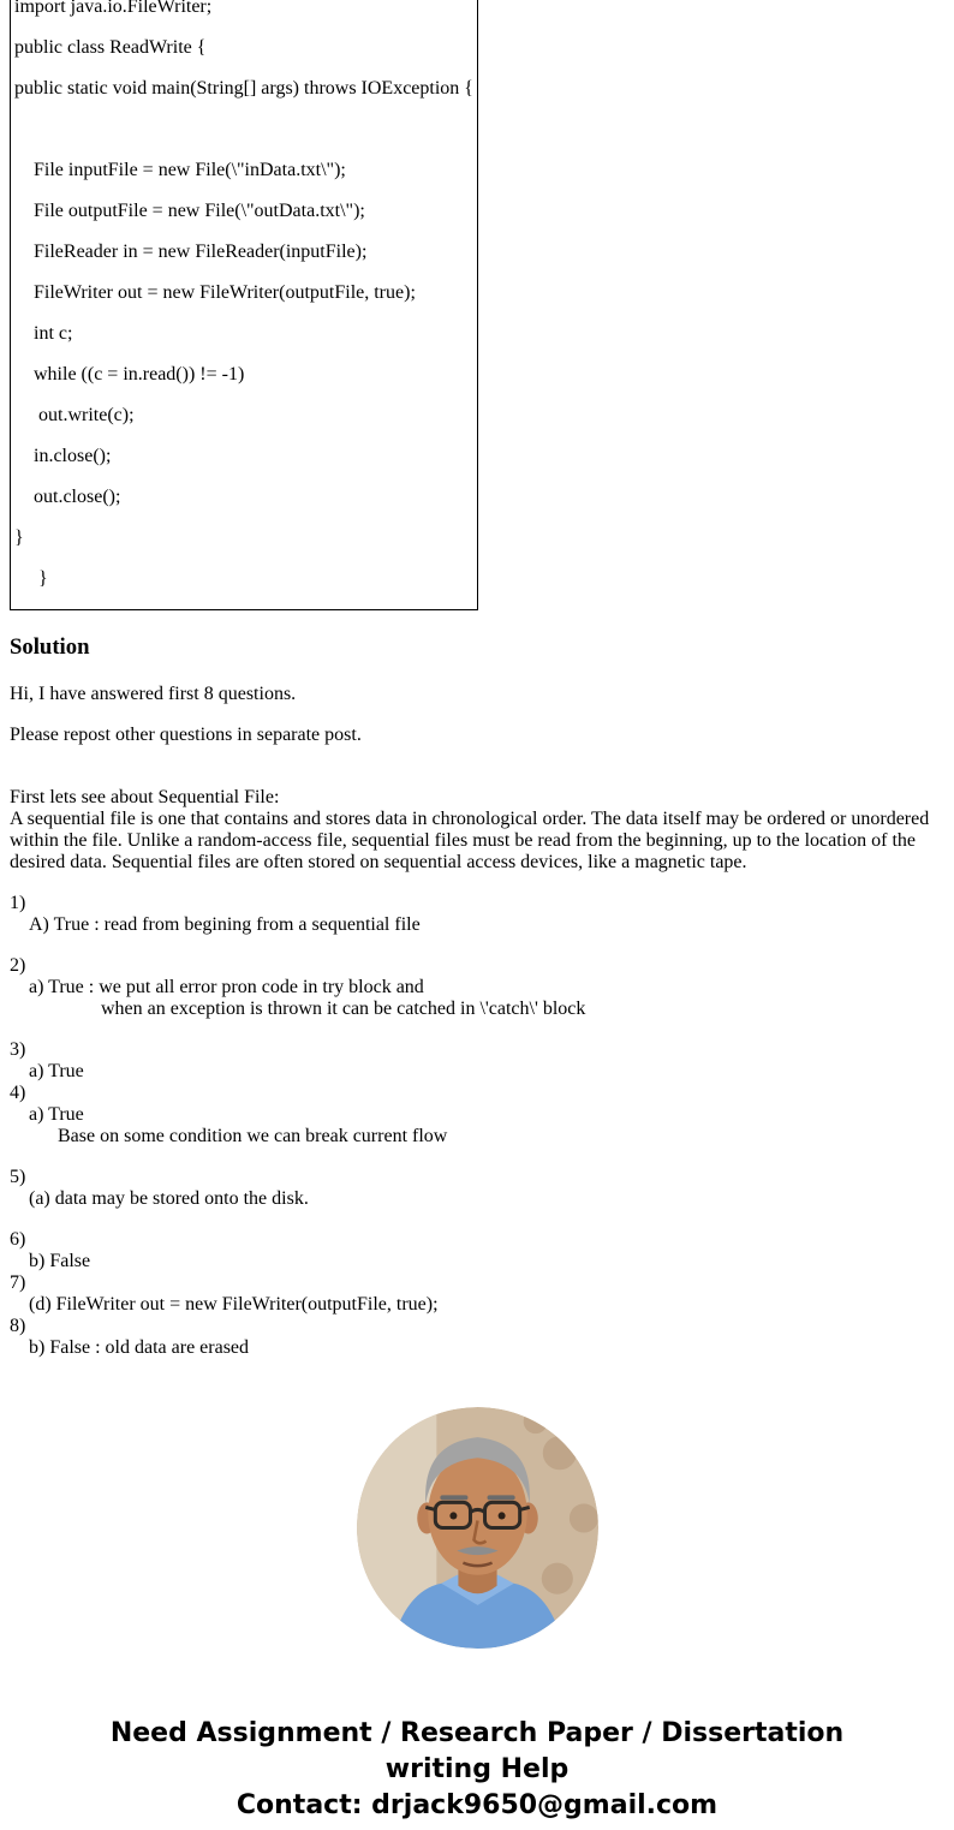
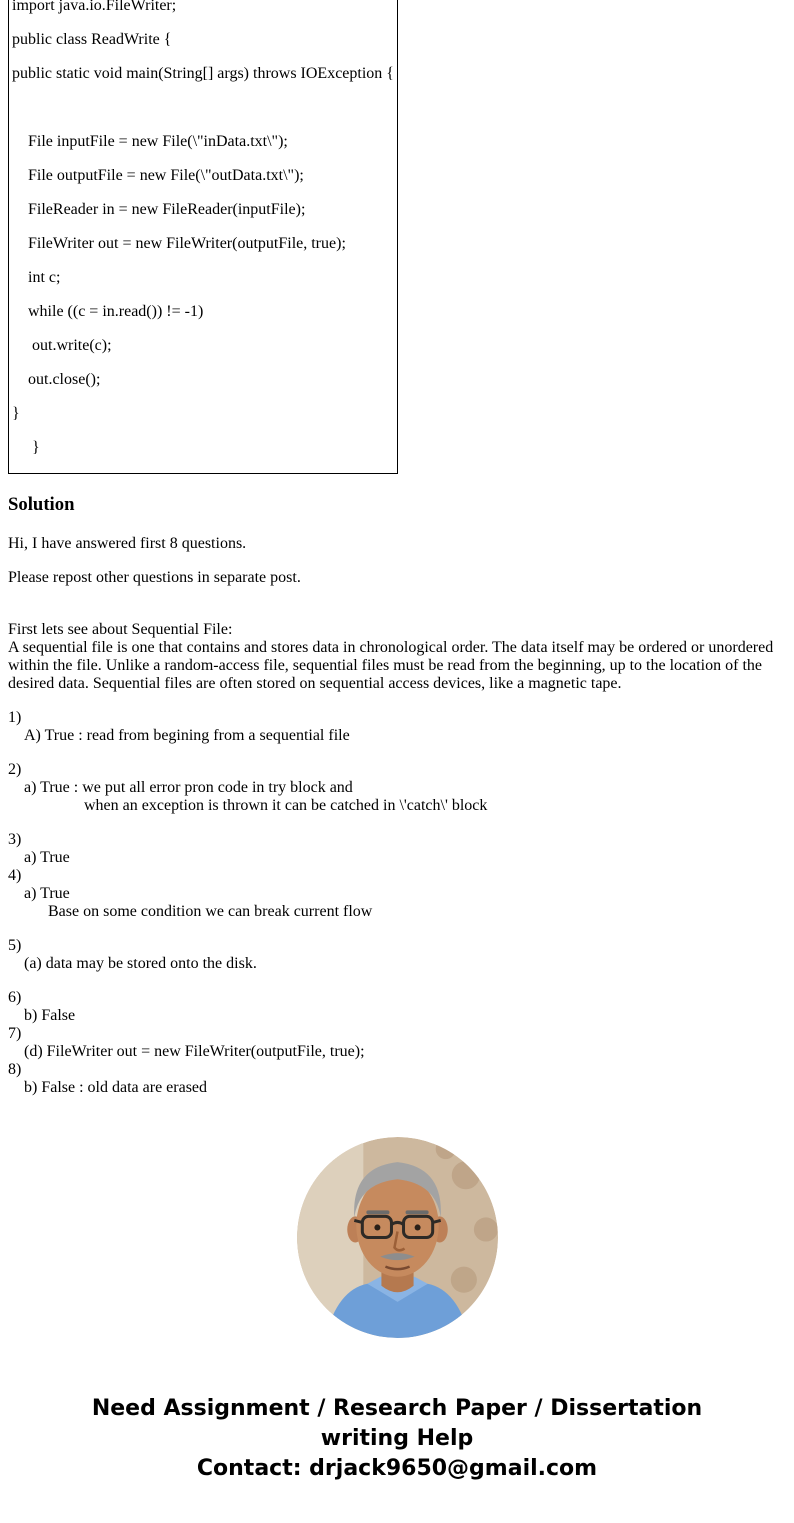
  import java.io.FileWriter;
  public class ReadWrite {
  public static void main(String[] args) throws IOException {
  File inputFile = new File(\"inData.txt\");
  File outputFile = new File(\"outData.txt\");
  FileReader in = new FileReader(inputFile);
  FileWriter out = new FileWriter(outputFile, true);
  int c;
  while ((c = in.read()) != -1)
  out.write(c);
- in.close();
  out.close();
  }
  }
  Solution
  Hi, I have answered first 8 questions.
  Please repost other questions in separate post.
  First lets see about Sequential File:
  A sequential file is one that contains and stores data in chronological order. The data itself may be ordered or unordered within the file. Unlike a random-access file, sequential files must be read from the beginning, up to the location of the desired data. Sequential files are often stored on sequential access devices, like a magnetic tape.
  1)
  A) True : read from begining from a sequential file
  2)
  a) True : we put all error pron code in try block and
  when an exception is thrown it can be catched in \'catch\' block
  3)
  a) True
  4)
  a) True
  Base on some condition we can break current flow
  5)
  (a) data may be stored onto the disk.
  6)
  b) False
  7)
  (d) FileWriter out = new FileWriter(outputFile, true);
  8)
  b) False : old data are erased
  Need Assignment / Research Paper / Dissertation
  writing Help
  Contact: drjack9650@gmail.com
